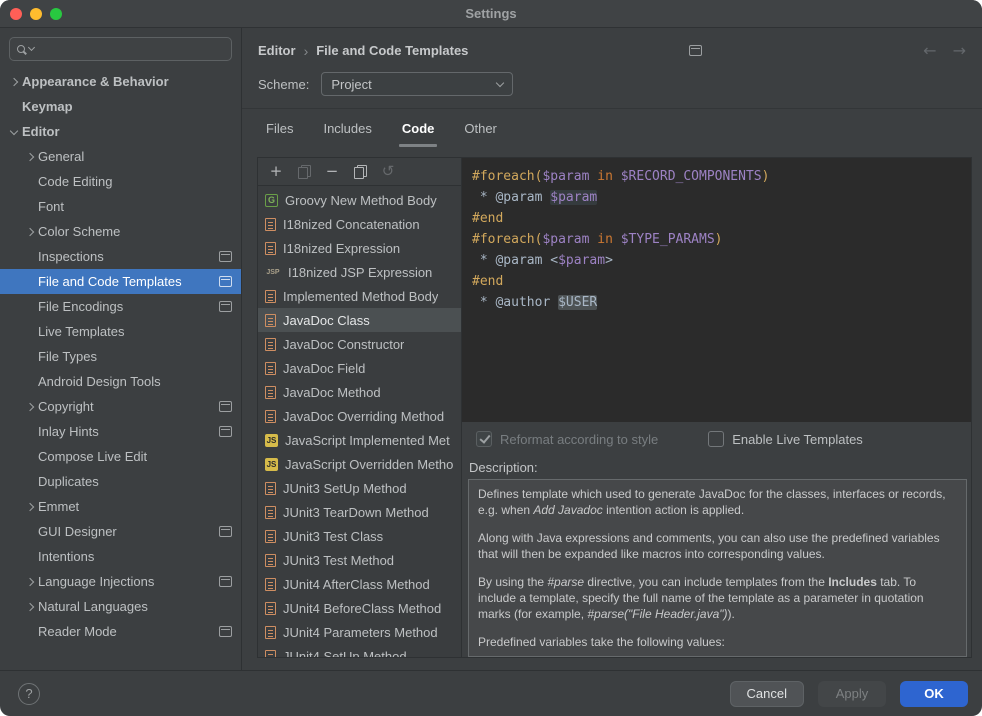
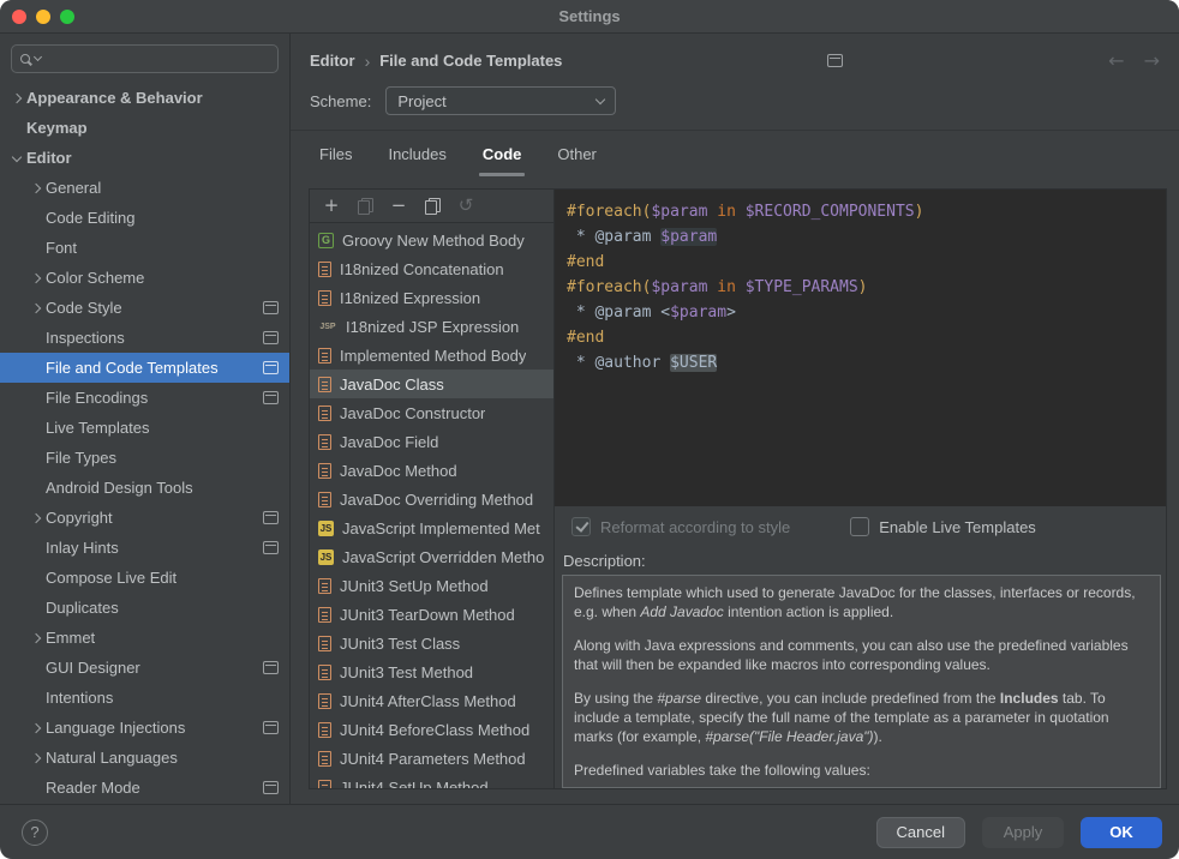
  Settings
  Appearance & Behavior
  Keymap
  Editor
  General
  Code Editing
  Font
  Color Scheme
+ Code Style
  Inspections
  File and Code Templates
  File Encodings
  Live Templates
  File Types
  Android Design Tools
  Copyright
  Inlay Hints
  Compose Live Edit
  Duplicates
  Emmet
  GUI Designer
  Intentions
  Language Injections
  Natural Languages
  Reader Mode
  Editor
  ›
  File and Code Templates
  ←
  →
  Scheme:
  Project
  Files
  Includes
  Code
  Other
  +
  −
  ↺
  G
  Groovy New Method Body
  I18nized Concatenation
  I18nized Expression
  I18nized JSP Expression
  Implemented Method Body
  JavaDoc Class
  JavaDoc Constructor
  JavaDoc Field
  JavaDoc Method
  JavaDoc Overriding Method
  JS
  JavaScript Implemented Met
  JS
  JavaScript Overridden Metho
  JUnit3 SetUp Method
  JUnit3 TearDown Method
  JUnit3 Test Class
  JUnit3 Test Method
  JUnit4 AfterClass Method
  JUnit4 BeforeClass Method
  JUnit4 Parameters Method
  JUnit4 SetUp Method
  #foreach($param in $RECORD_COMPONENTS)
  * @param $param
  #end
  #foreach($param in $TYPE_PARAMS)
  * @param <$param>
  #end
  * @author $USER
  Reformat according to style
  Enable Live Templates
  Description:
  Defines template which used to generate JavaDoc for the classes, interfaces or records, e.g. when Add Javadoc intention action is applied.
  Along with Java expressions and comments, you can also use the predefined variables that will then be expanded like macros into corresponding values.
- By using the #parse directive, you can include templates from the Includes tab. To include a template, specify the full name of the template as a parameter in quotation marks (for example, #parse("File Header.java")).
+ By using the #parse directive, you can include predefined from the Includes tab. To include a template, specify the full name of the template as a parameter in quotation marks (for example, #parse("File Header.java")).
  Predefined variables take the following values:
  ?
  Cancel
  Apply
  OK
